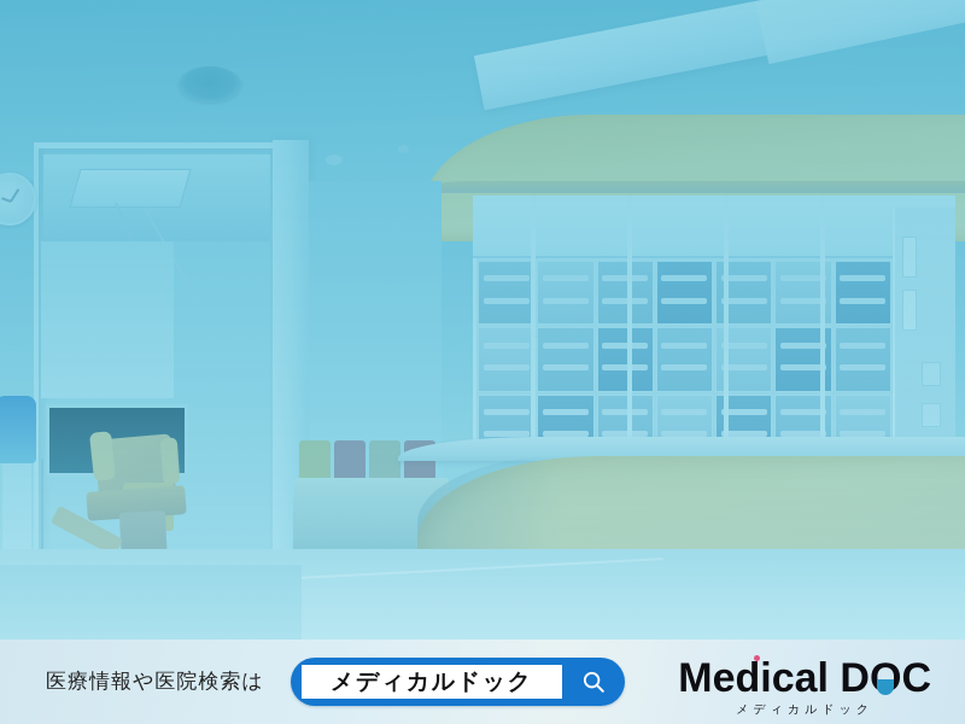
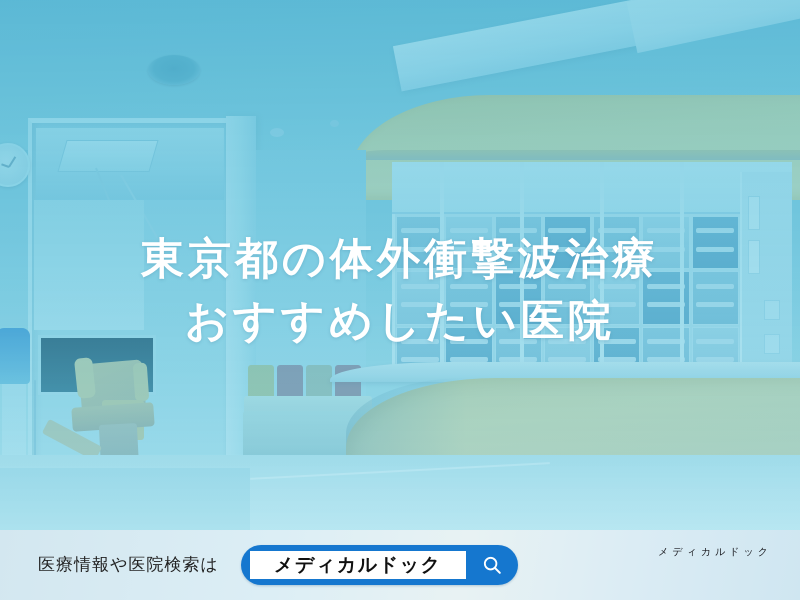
+ 東京都の体外衝撃波治療
+ おすすめしたい医院
  医療情報や医院検索は
  メディカルドック
- Medical DOC
  メディカルドック
